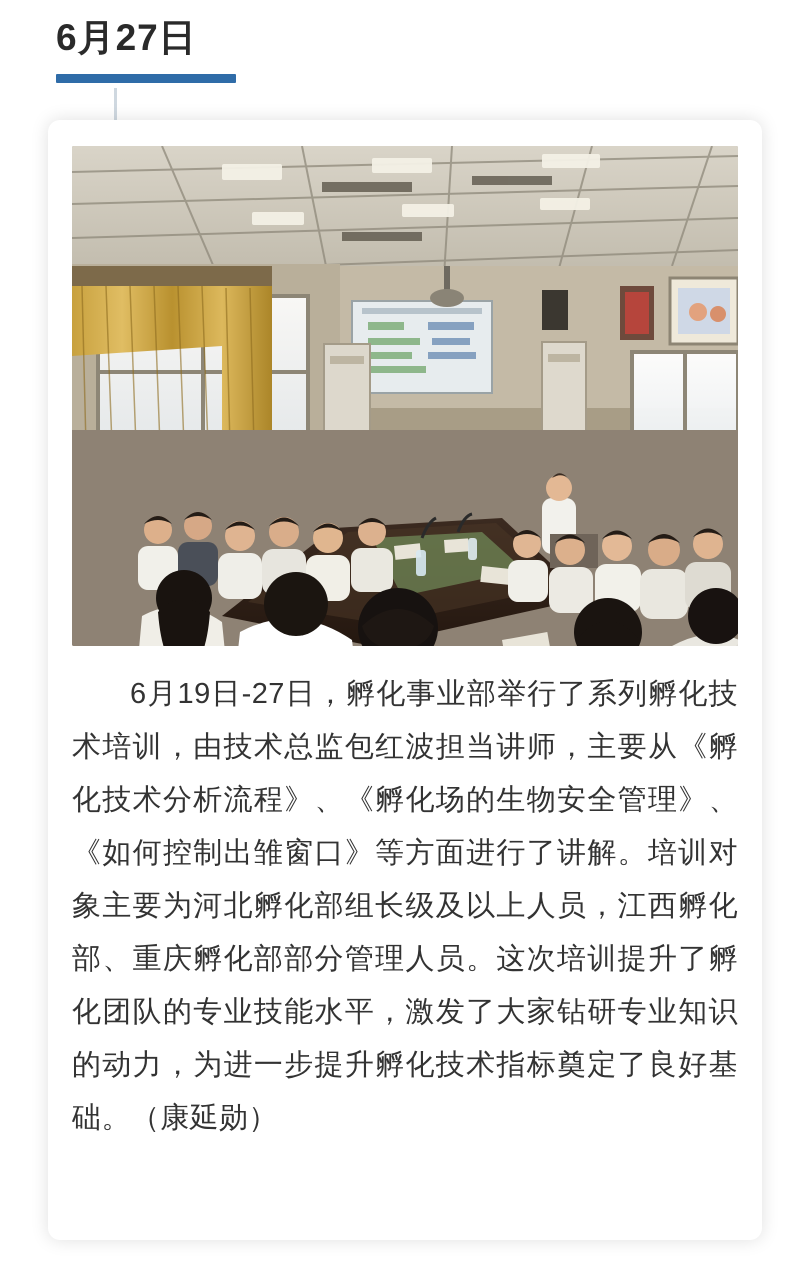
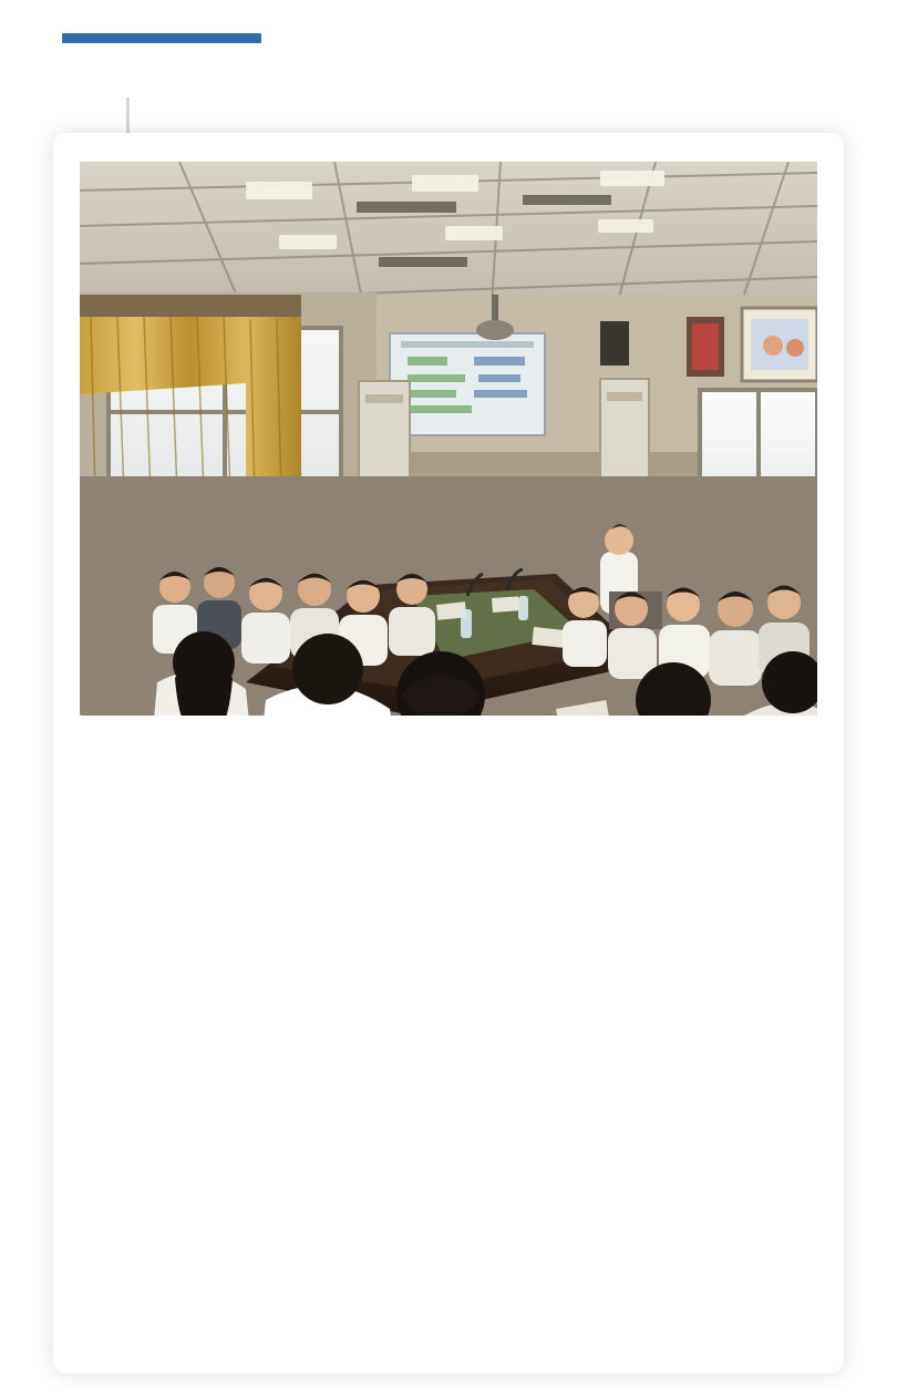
- 6月27日
- 6月19日-27日，孵化事业部举行了系列孵化技术培训，由技术总监包红波担当讲师，主要从《孵化技术分析流程》、《孵化场的生物安全管理》、《如何控制出雏窗口》等方面进行了讲解。培训对象主要为河北孵化部组长级及以上人员，江西孵化部、重庆孵化部部分管理人员。这次培训提升了孵化团队的专业技能水平，激发了大家钻研专业知识的动力，为进一步提升孵化技术指标奠定了良好基础。（康延勋）
